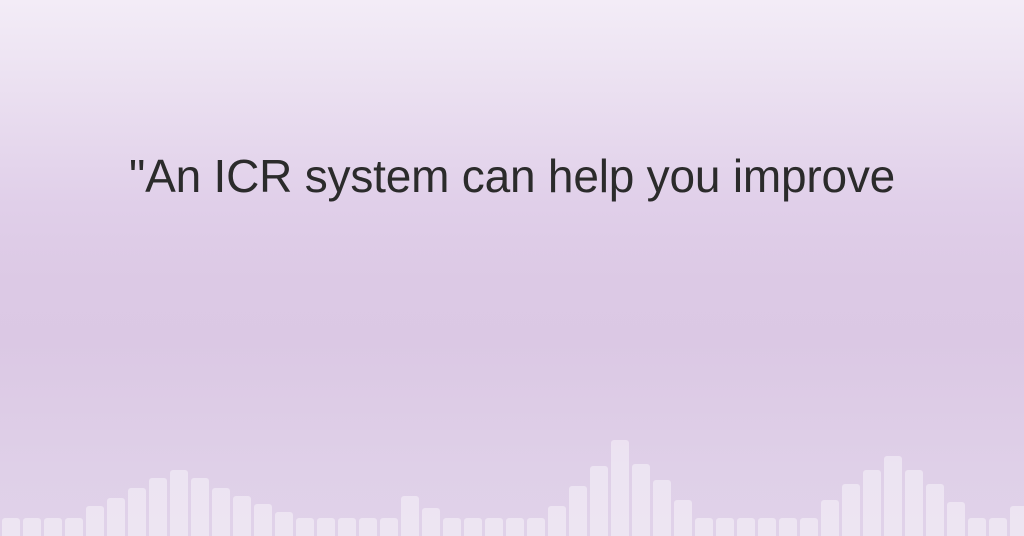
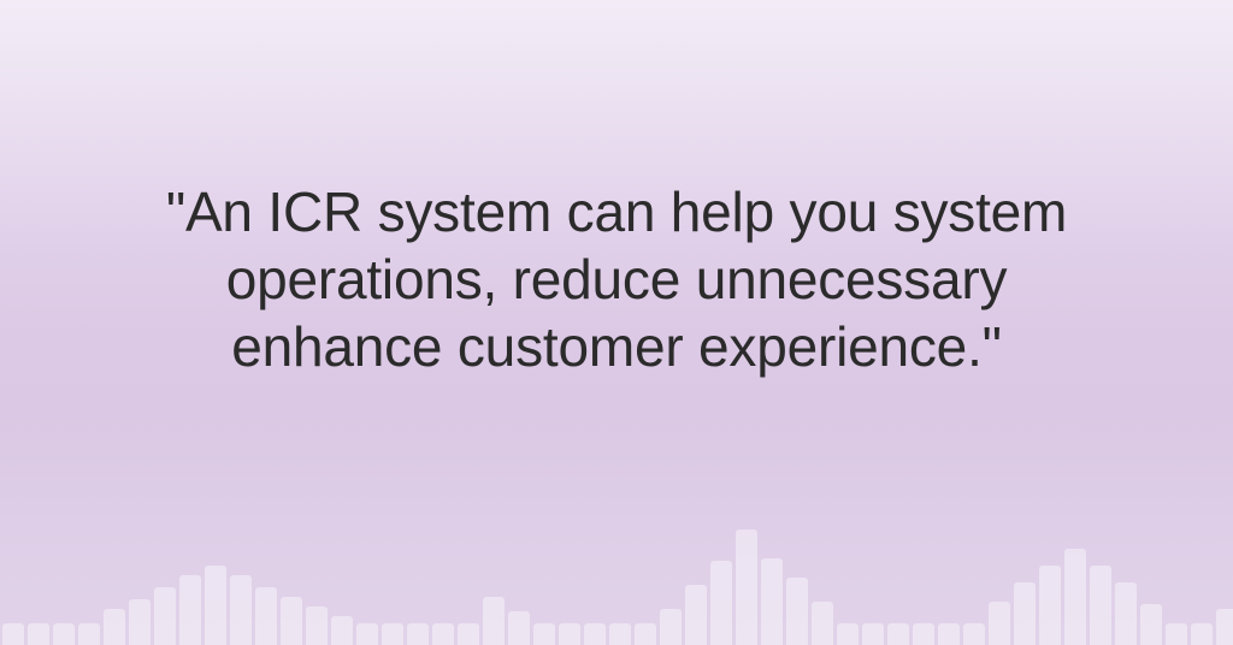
- "An ICR system can help you improve
+ "An ICR system can help you system
+ operations, reduce unnecessary
+ enhance customer experience."
